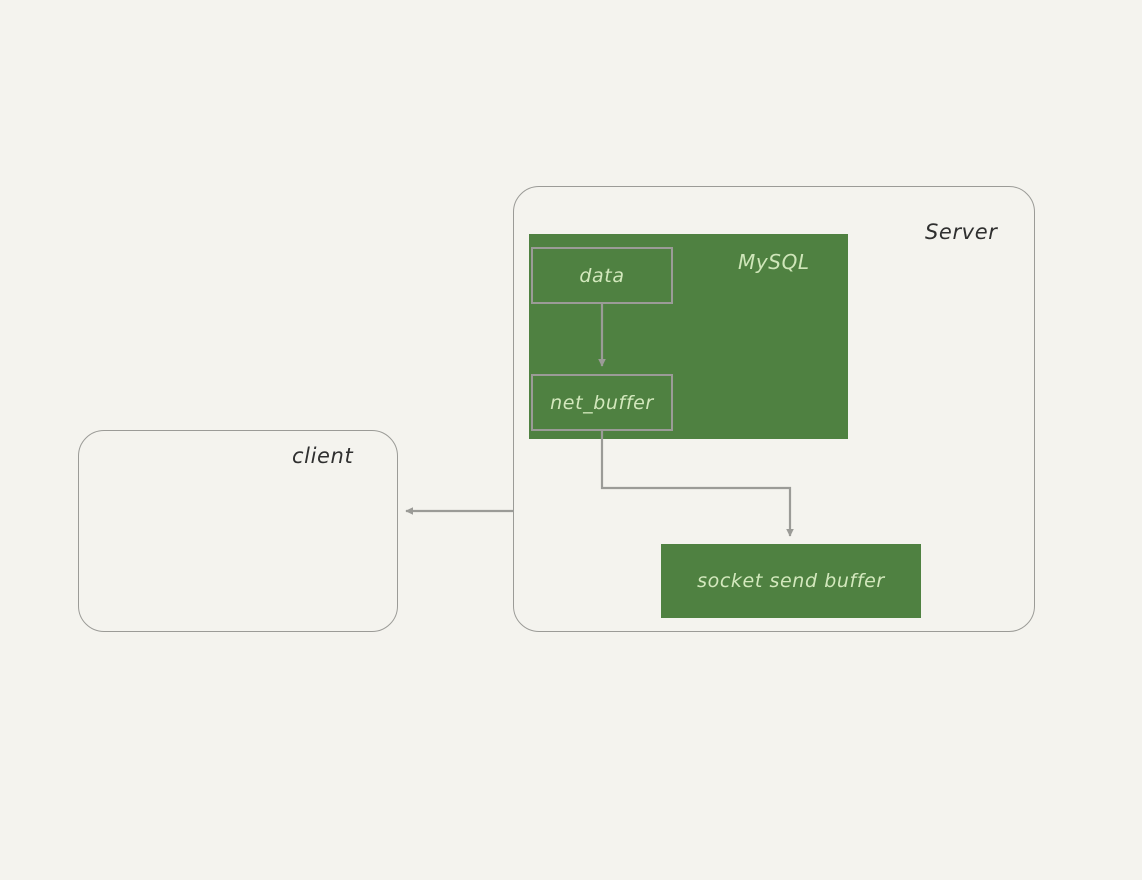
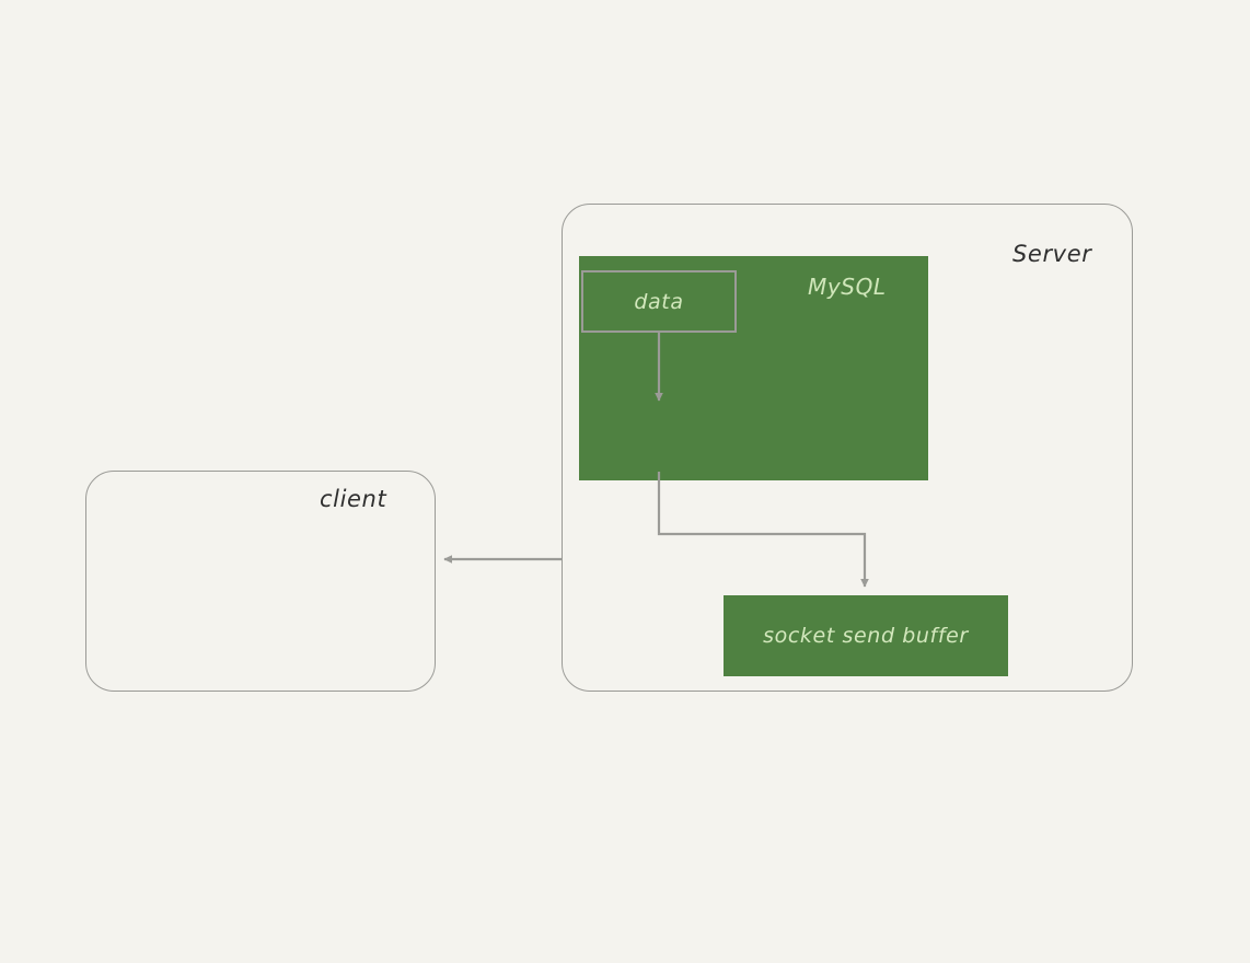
  Server
  MySQL
  data
- net_buffer
  socket send buffer
  client
